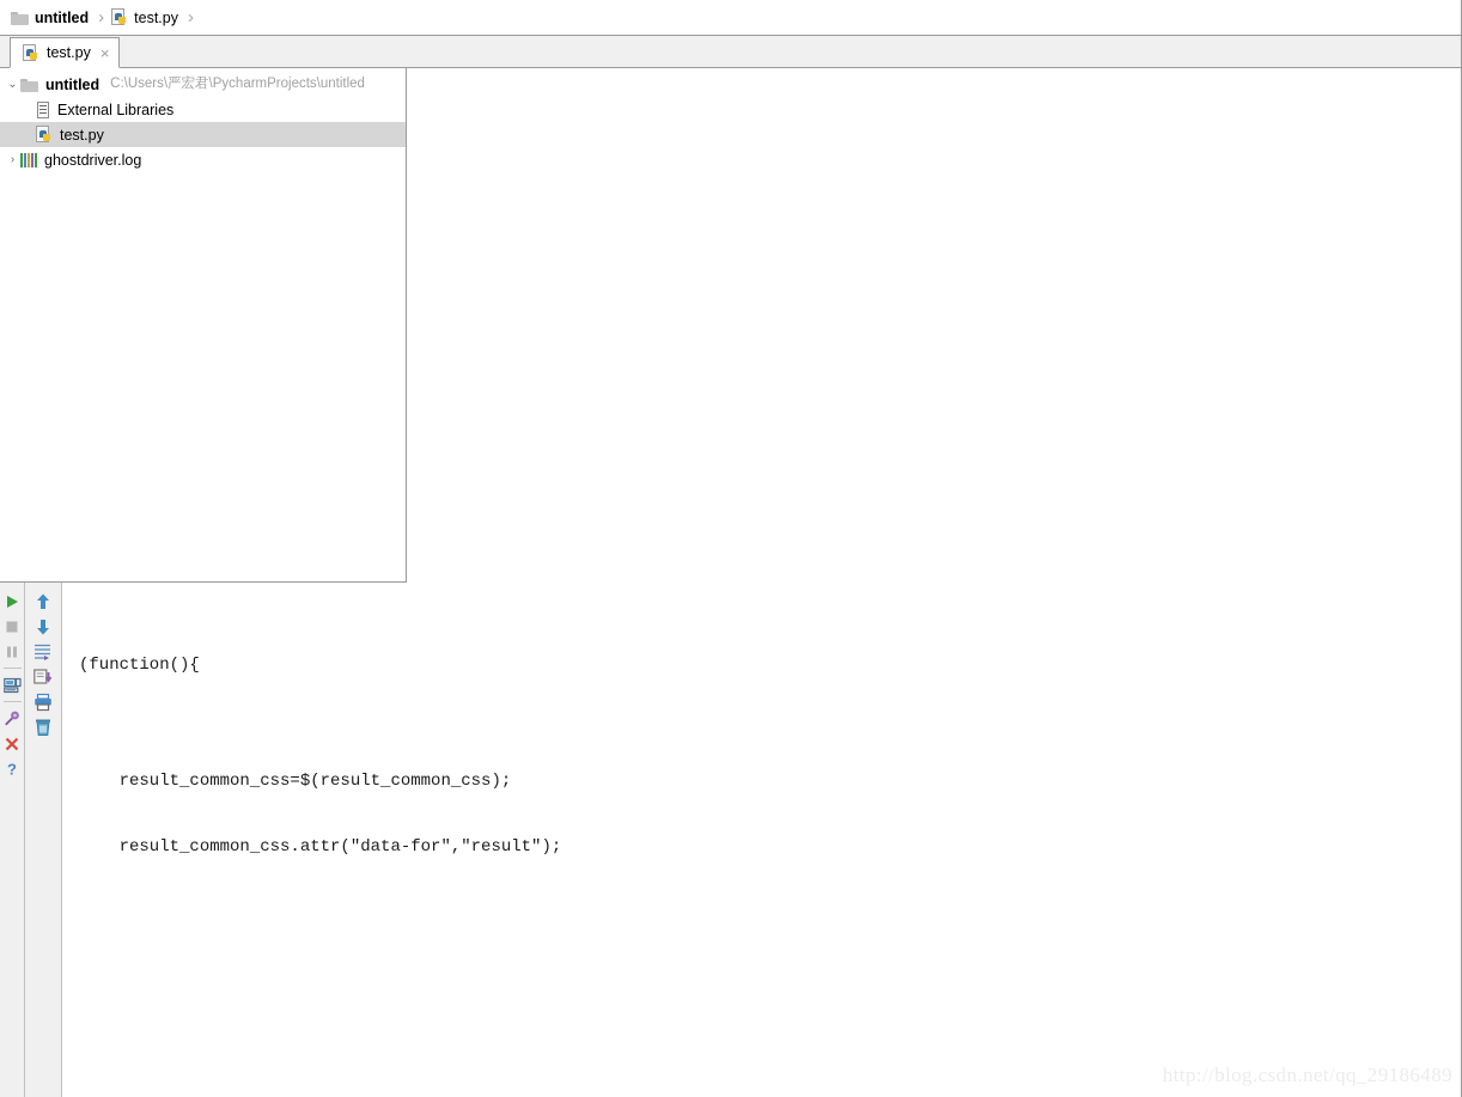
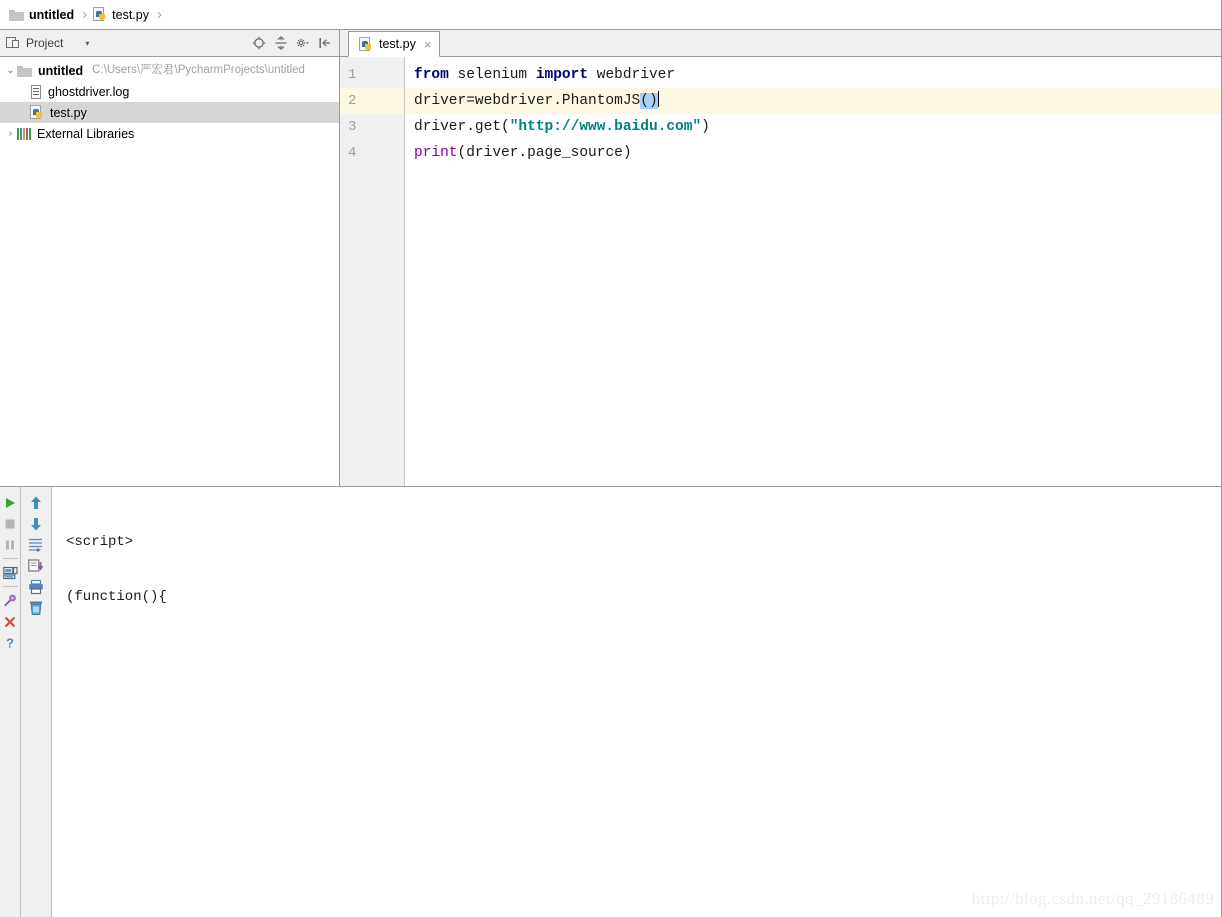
  untitled
  ›
  test.py
  ›
+ Project
+ ▾
  test.py
  ×
  ⌄
  untitled
  C:\Users\严宏君\PycharmProjects\untitled
- External Libraries
+ ghostdriver.log
  test.py
  ›
- ghostdriver.log
+ External Libraries
+ 1
+ 2
+ 3
+ 4
+ from selenium import webdriver
+ driver=webdriver.PhantomJS()
+ driver.get("http://www.baidu.com")
+ print(driver.page_source)
  ?
+ <script>
  (function(){
- result_common_css=$(result_common_css);
- result_common_css.attr("data-for","result");
